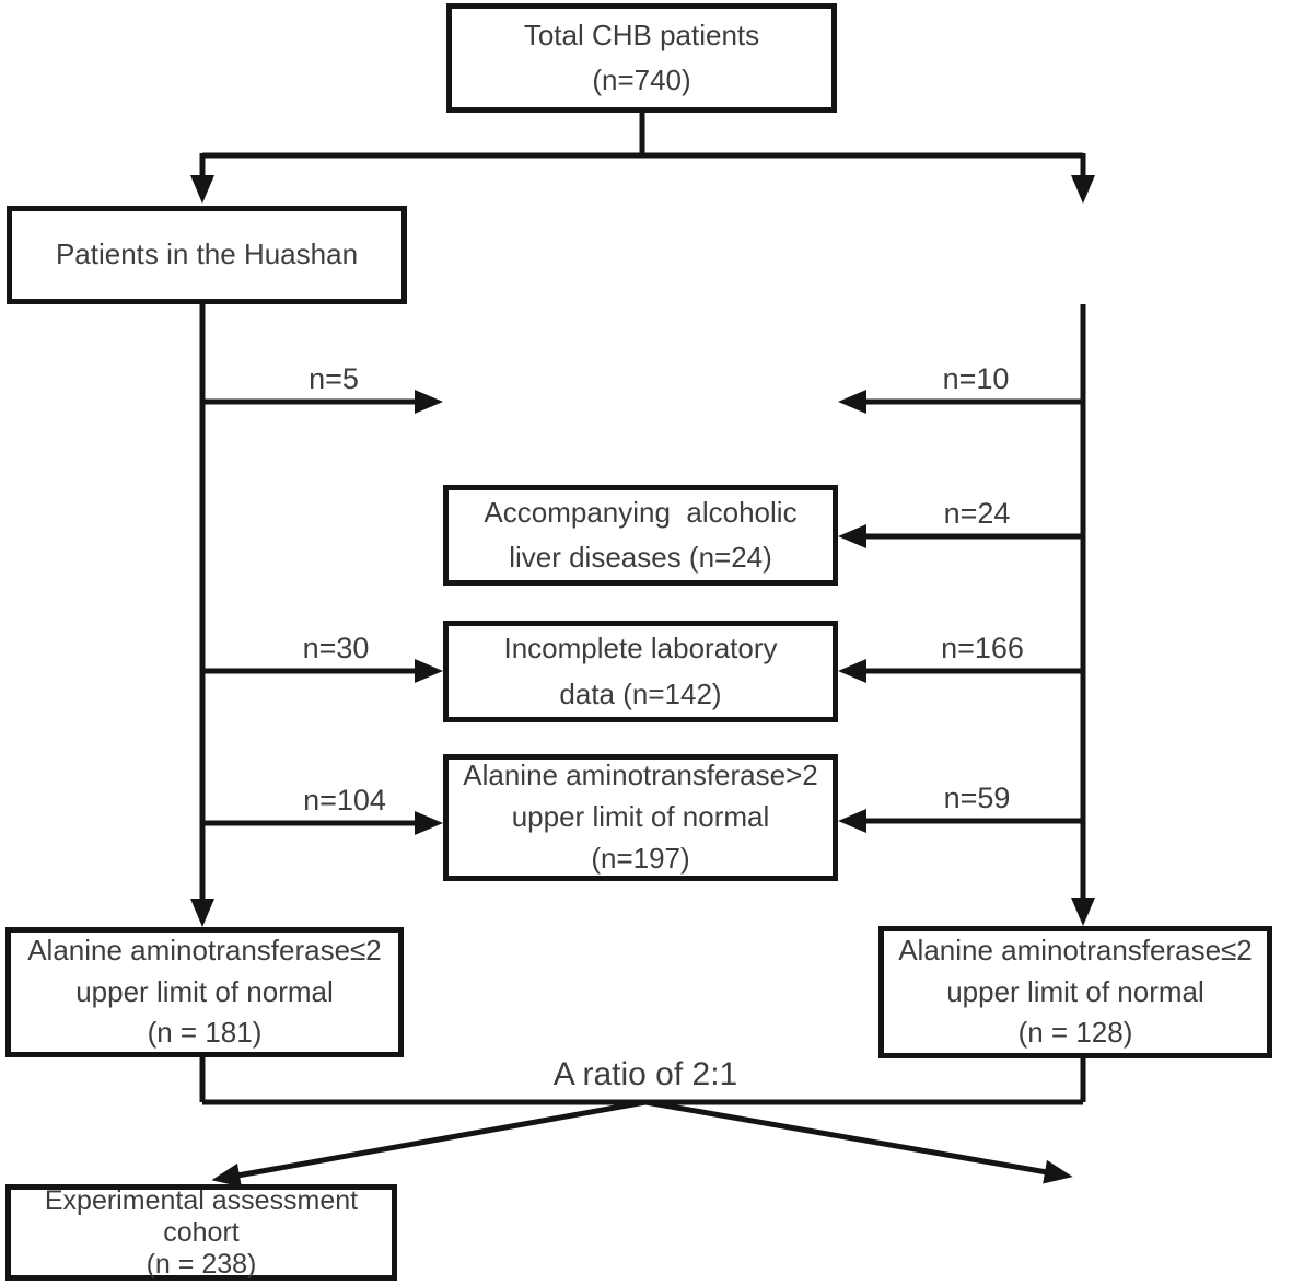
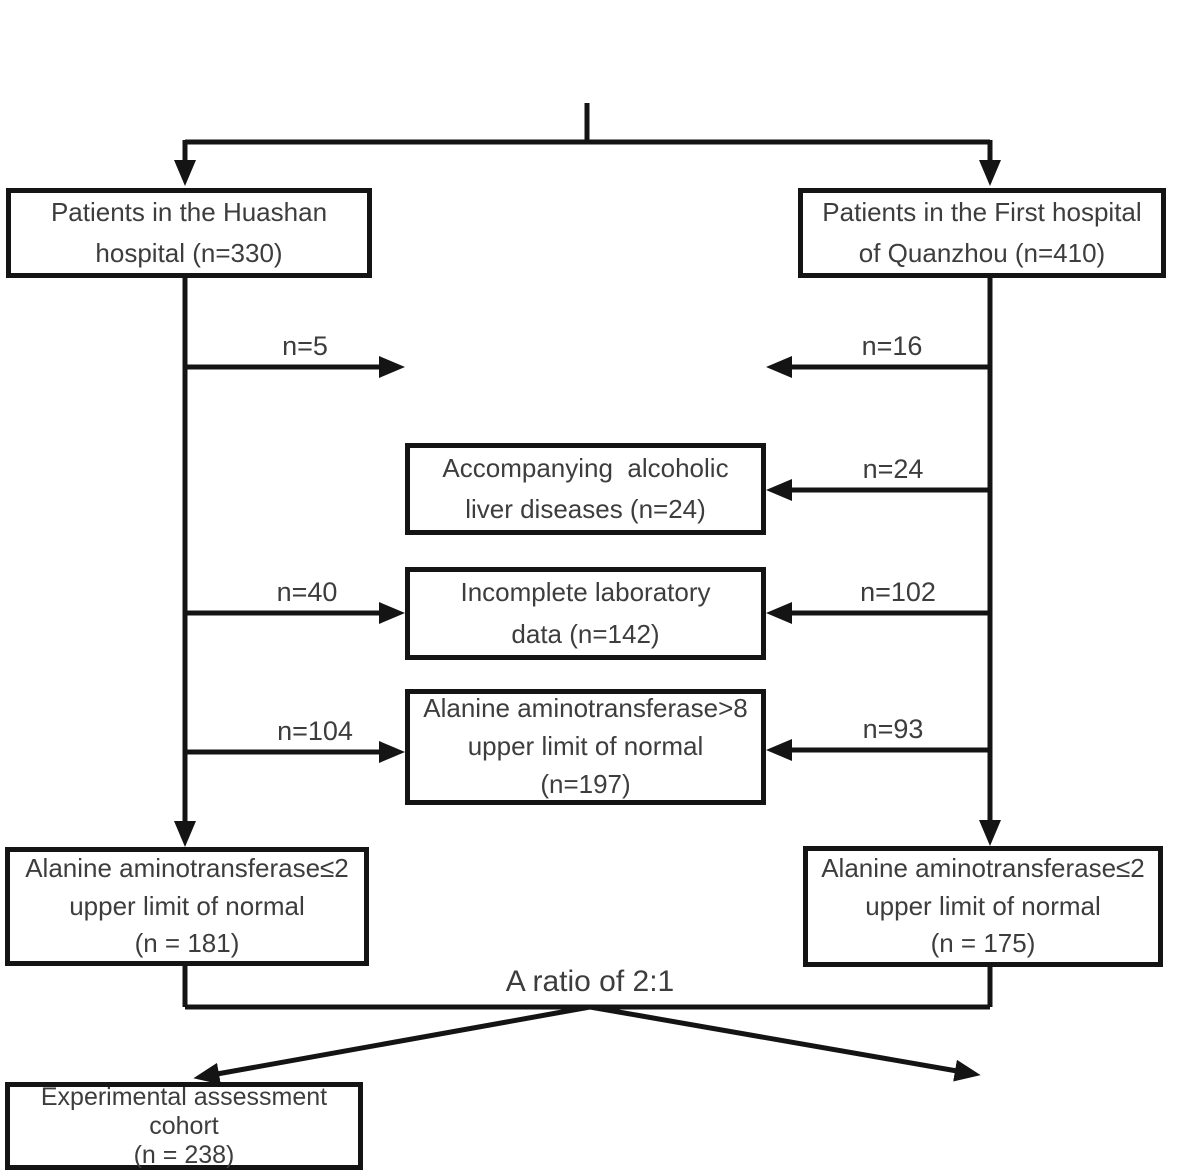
- Total CHB patients
- (n=740)
  Patients in the Huashan
+ hospital (n=330)
+ Patients in the First hospital
+ of Quanzhou (n=410)
  Accompanying alcoholic
  liver diseases (n=24)
  Incomplete laboratory
  data (n=142)
- Alanine aminotransferase>2
+ Alanine aminotransferase>8
  upper limit of normal
  (n=197)
  Alanine aminotransferase≤2
  upper limit of normal
  (n = 181)
  Alanine aminotransferase≤2
  upper limit of normal
- (n = 128)
+ (n = 175)
  Experimental assessment
  cohort
  (n = 238)
  n=5
- n=10
+ n=16
  n=24
- n=30
+ n=40
- n=166
+ n=102
  n=104
- n=59
+ n=93
  A ratio of 2:1
